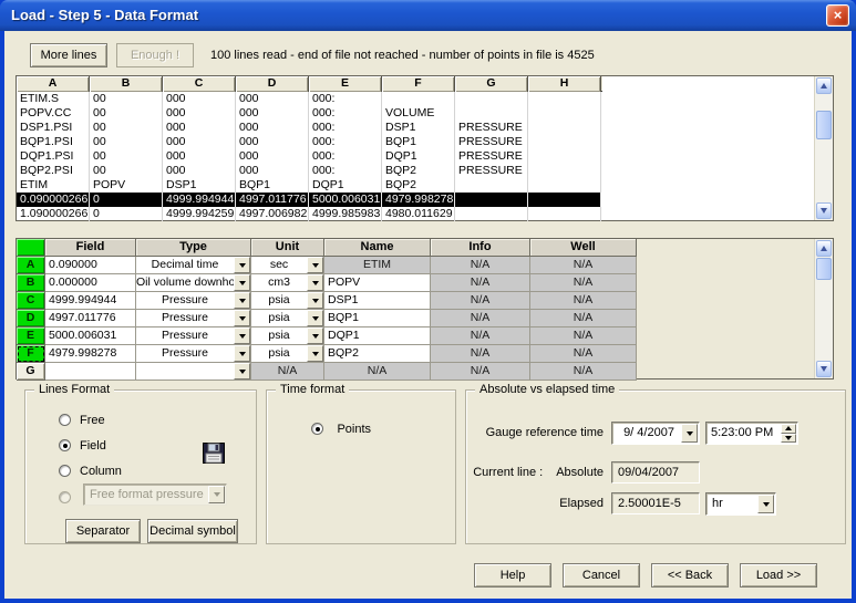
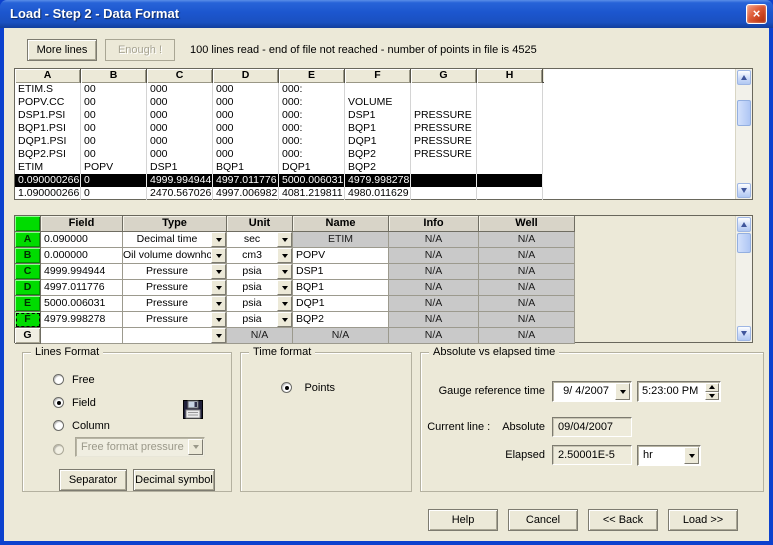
- Load - Step 5 - Data Format
+ Load - Step 2 - Data Format
  ×
  More lines
  Enough !
  100 lines read - end of file not reached - number of points in file is 4525
  A
  B
  C
  D
  E
  F
  G
  H
  ETIM.S
  00
  000
  000
  000:
  POPV.CC
  00
  000
  000
  000:
  VOLUME
  DSP1.PSI
  00
  000
  000
  000:
  DSP1
  PRESSURE
  BQP1.PSI
  00
  000
  000
  000:
  BQP1
  PRESSURE
  DQP1.PSI
  00
  000
  000
  000:
  DQP1
  PRESSURE
  BQP2.PSI
  00
  000
  000
  000:
  BQP2
  PRESSURE
  ETIM
  POPV
  DSP1
  BQP1
  DQP1
  BQP2
  0.090000266
  0
  4999.994944
  4997.011776
  5000.006031
  4979.998278
  1.090000266
  0
- 4999.994259
+ 2470.567026
  4997.006982
- 4999.985983
+ 4081.219811
  4980.011629
  Field
  Type
  Unit
  Name
  Info
  Well
  A
  0.090000
  Decimal time
  sec
  ETIM
  N/A
  N/A
  B
  0.000000
  Oil volume downho
  cm3
  POPV
  N/A
  N/A
  C
  4999.994944
  Pressure
  psia
  DSP1
  N/A
  N/A
  D
  4997.011776
  Pressure
  psia
  BQP1
  N/A
  N/A
  E
  5000.006031
  Pressure
  psia
  DQP1
  N/A
  N/A
  F
  4979.998278
  Pressure
  psia
  BQP2
  N/A
  N/A
  G
  N/A
  N/A
  N/A
  N/A
  Lines Format
  Free
  Field
  Column
  Free format pressure
  Separator
  Decimal symbol
  Time format
  Points
  Absolute vs elapsed time
  Gauge reference time
  9/ 4/2007
  5:23:00 PM
  Current line :
  Absolute
  09/04/2007
  Elapsed
  2.50001E-5
  hr
  Help
  Cancel
  << Back
  Load >>
